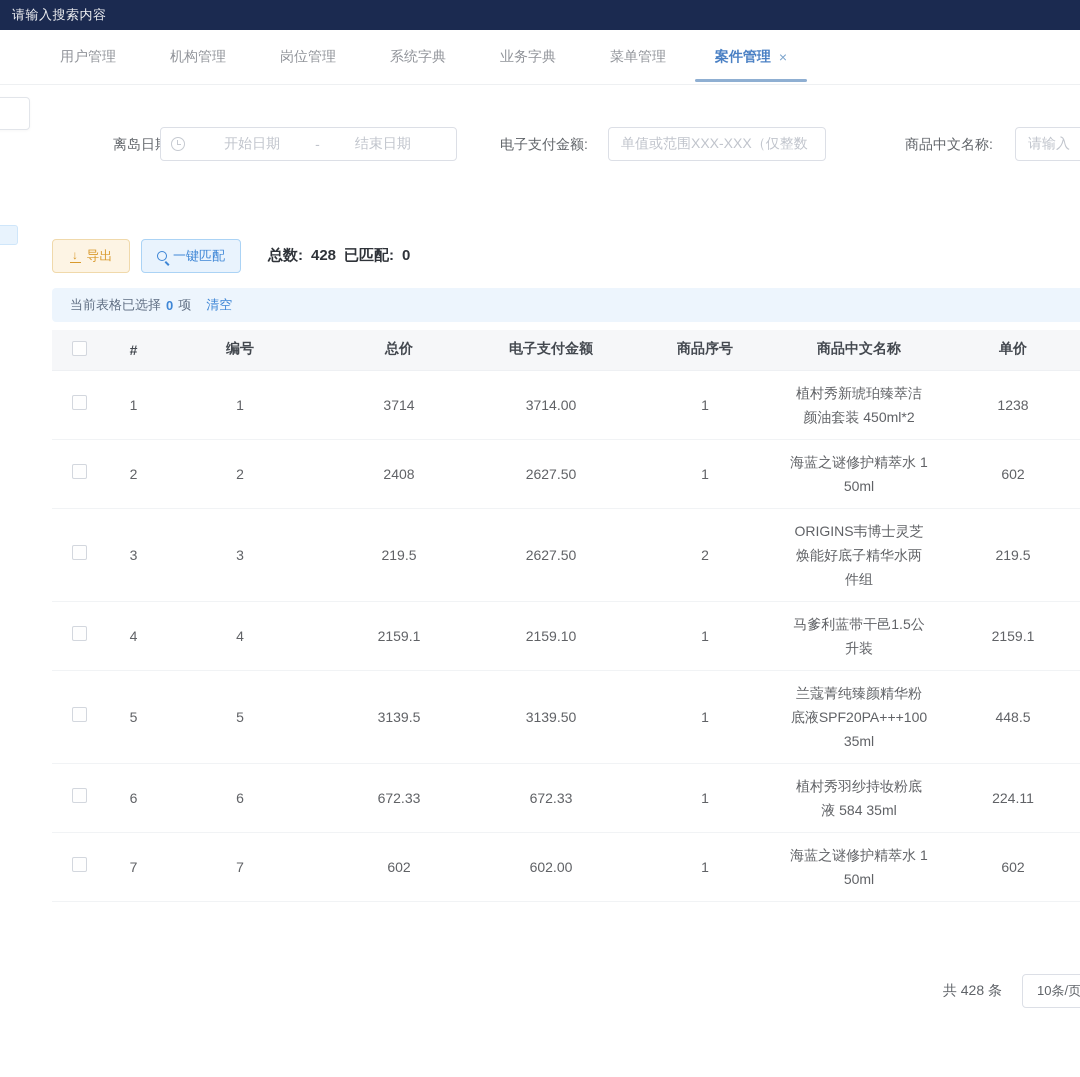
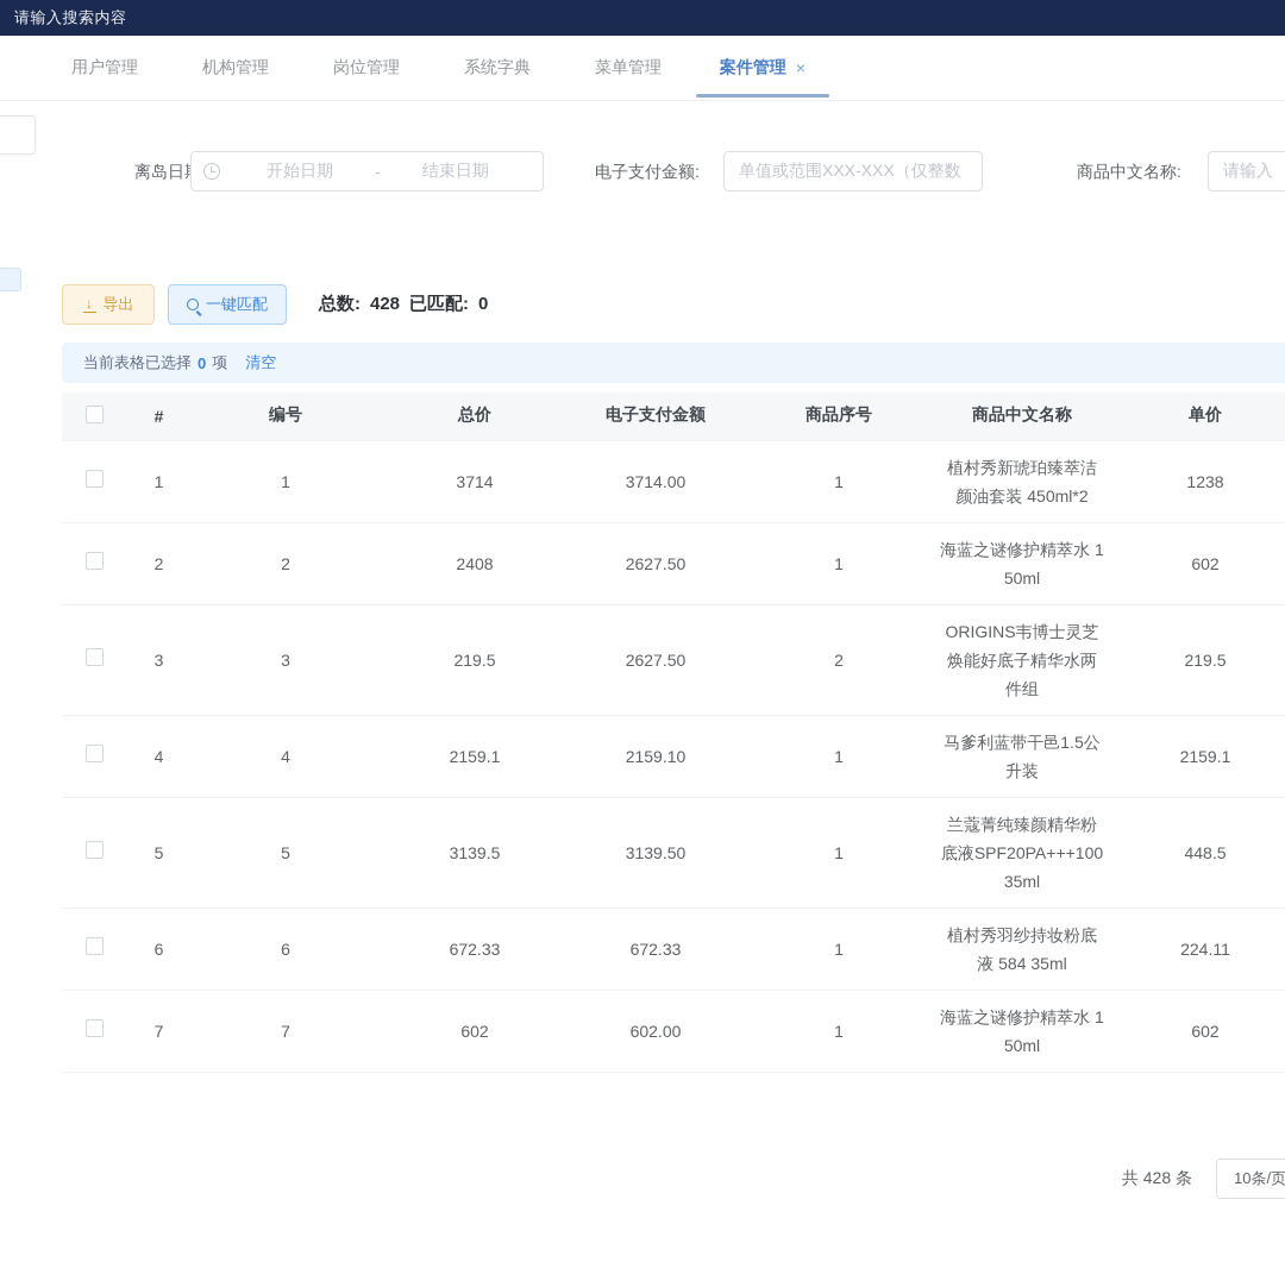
  请输入搜索内容
  用户管理
  机构管理
  岗位管理
  系统字典
- 业务字典
  菜单管理
  案件管理
  ×
  开始日期
  -
  结束日期
  电子支付金额:
  单值或范围XXX-XXX（仅整数
  商品中文名称:
  请输入
  ↓
  导出
  一键匹配
  总数:
  428
  已匹配:
  0
  当前表格已选择
  0
  项
  清空
  	#	编号	总价	电子支付金额	商品序号	商品中文名称	单价
  	1	1	3714	3714.00	1	植村秀新琥珀臻萃洁颜油套装 450ml*2	1238
  	2	2	2408	2627.50	1	海蓝之谜修护精萃水 150ml	602
  	3	3	219.5	2627.50	2	ORIGINS韦博士灵芝焕能好底子精华水两件组	219.5
  	4	4	2159.1	2159.10	1	马爹利蓝带干邑1.5公升装	2159.1
  	5	5	3139.5	3139.50	1	兰蔻菁纯臻颜精华粉底液SPF20PA+++100 35ml	448.5
  	6	6	672.33	672.33	1	植村秀羽纱持妆粉底液 584 35ml	224.11
  	7	7	602	602.00	1	海蓝之谜修护精萃水 150ml	602
  共 428 条
  10条/页
